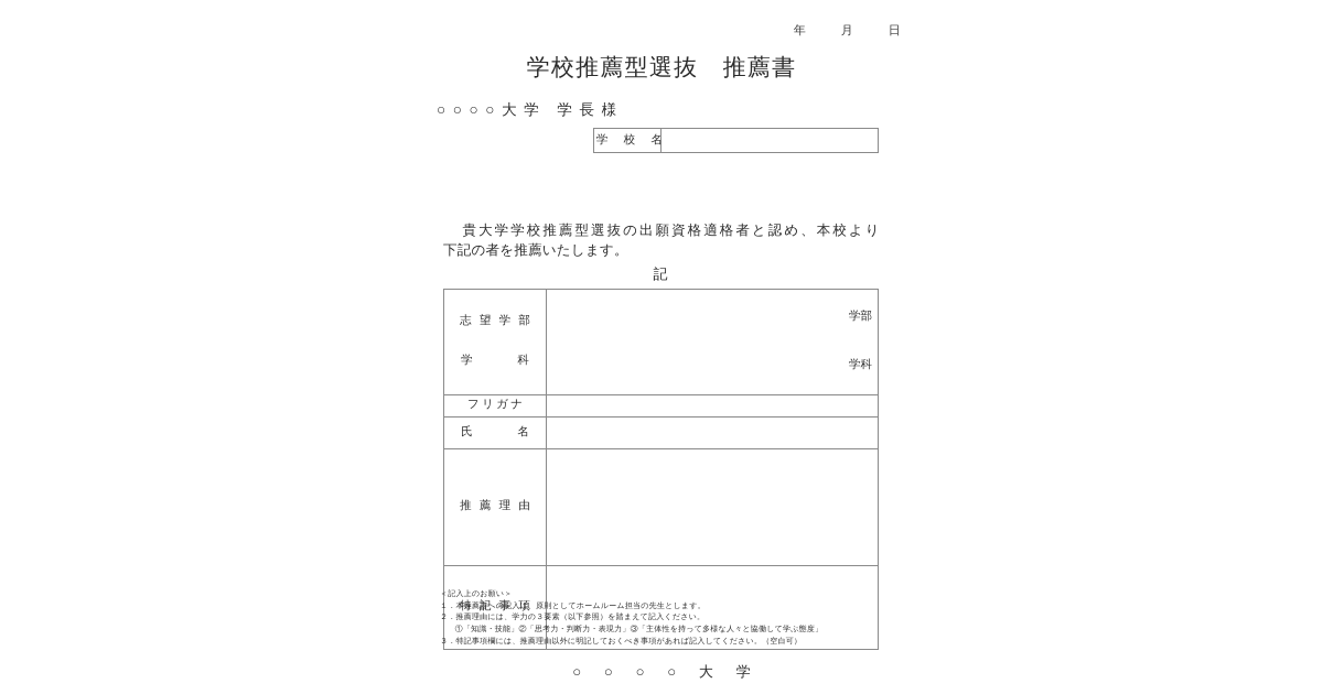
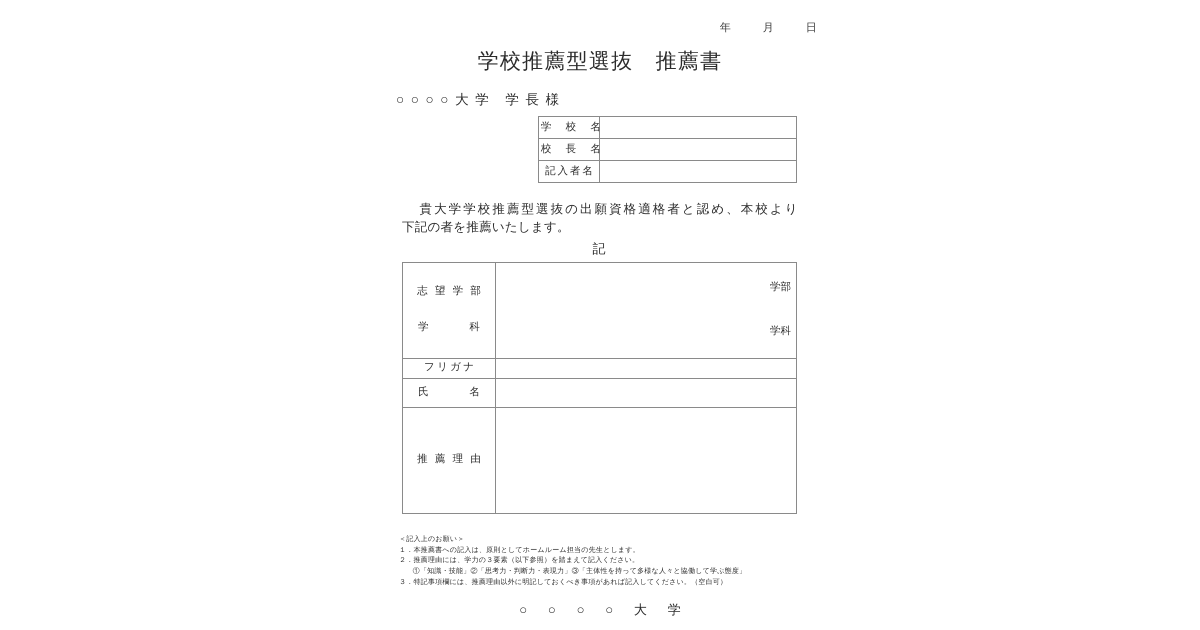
  年 月 日
  学校推薦型選抜 推薦書
  ○ ○ ○ ○ 大 学 学 長 様
  学 校 名
+ 校 長 名
+ 記入者名
  貴大学学校推薦型選抜の出願資格適格者と認め、本校より
  下記の者を推薦いたします。
  記
  志 望 学 部 学 科	学部 学科
  フリガナ
  氏 名
  推 薦 理 由
- 特 記 事 項
  ＜記入上のお願い＞
  １．本推薦書への記入は、原則としてホームルーム担当の先生とします。
  ２．推薦理由には、学力の３要素（以下参照）を踏まえて記入ください。
  ①「知識・技能」②「思考力・判断力・表現力」③「主体性を持って多様な人々と協働して学ぶ態度」
  ３．特記事項欄には、推薦理由以外に明記しておくべき事項があれば記入してください。（空白可）
  ○ ○ ○ ○ 大 学
